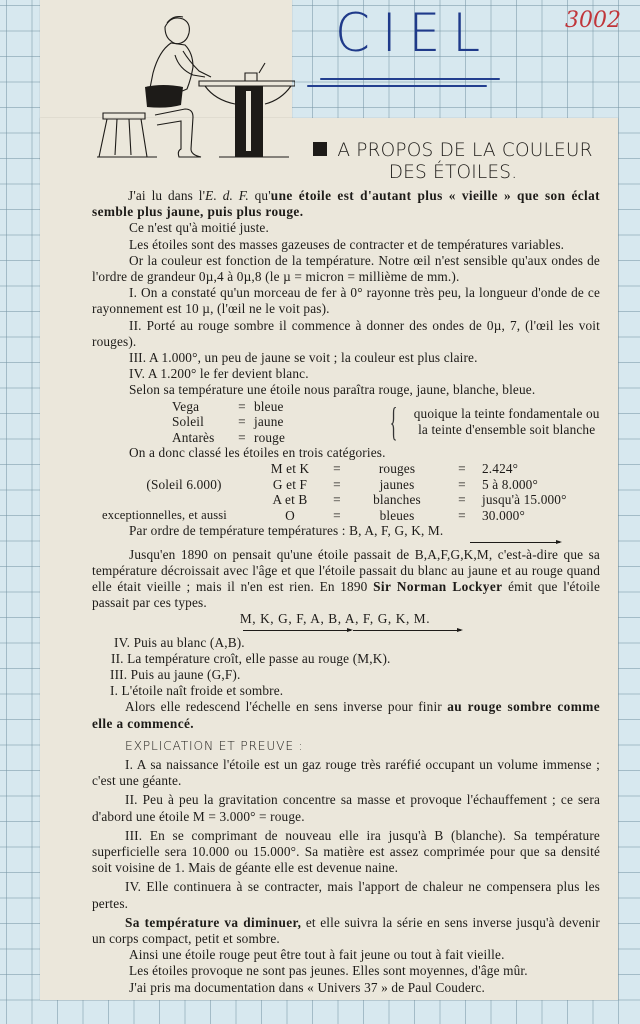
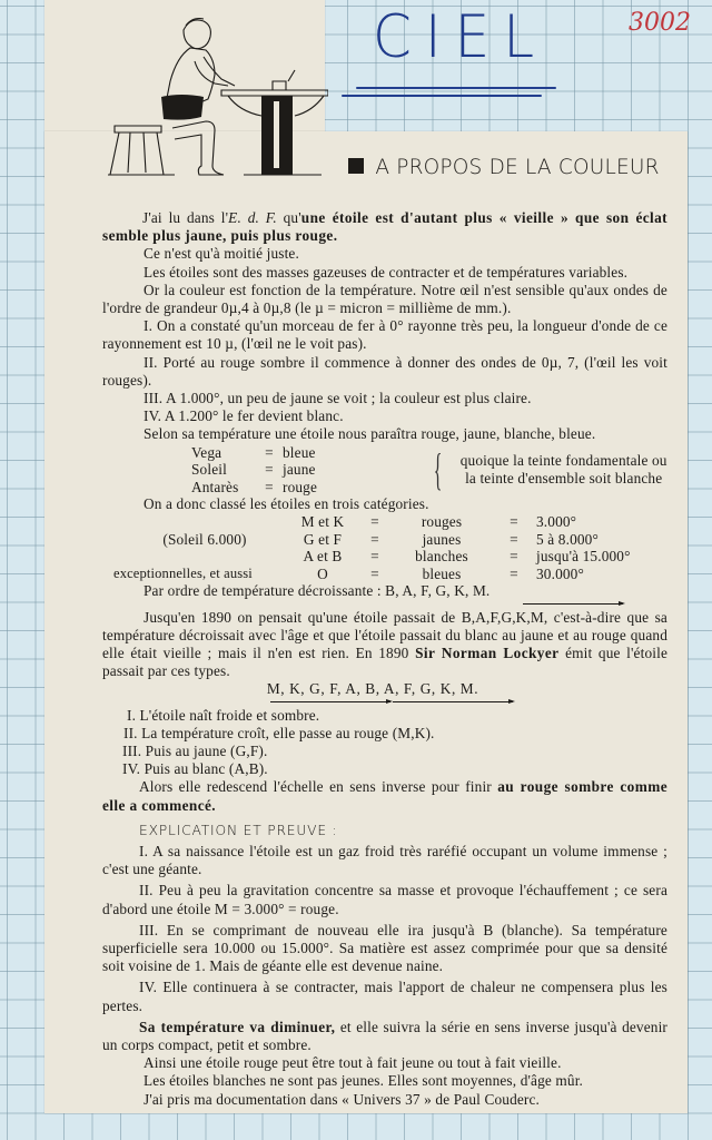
  CIEL
  3002
  A PROPOS DE LA COULEUR
- DES ÉTOILES.
  J'ai lu dans l'E. d. F. qu'une étoile est d'autant plus « vieille » que son éclat semble plus jaune, puis plus rouge.
  Ce n'est qu'à moitié juste.
  Les étoiles sont des masses gazeuses de contracter et de températures variables.
  Or la couleur est fonction de la température. Notre œil n'est sensible qu'aux ondes de l'ordre de grandeur 0µ,4 à 0µ,8 (le µ = micron = millième de mm.).
  I. On a constaté qu'un morceau de fer à 0° rayonne très peu, la longueur d'onde de ce rayonnement est 10 µ, (l'œil ne le voit pas).
  II. Porté au rouge sombre il commence à donner des ondes de 0µ, 7, (l'œil les voit rouges).
  III. A 1.000°, un peu de jaune se voit ; la couleur est plus claire.
  IV. A 1.200° le fer devient blanc.
  Selon sa température une étoile nous paraîtra rouge, jaune, blanche, bleue.
  Vega
  =
  bleue
  Soleil
  =
  jaune
  Antarès
  =
  rouge
  {
  quoique la teinte fondamentale ou la teinte d'ensemble soit blanche
  On a donc classé les étoiles en trois catégories.
  M et K
  =
  rouges
  =
- 2.424°
+ 3.000°
  (Soleil 6.000)
  G et F
  =
  jaunes
  =
  5 à 8.000°
  A et B
  =
  blanches
  =
  jusqu'à 15.000°
  exceptionnelles, et aussi
  O
  =
  bleues
  =
  30.000°
- Par ordre de température températures : B, A, F, G, K, M.
+ Par ordre de température décroissante : B, A, F, G, K, M.
  Jusqu'en 1890 on pensait qu'une étoile passait de B,A,F,G,K,M, c'est-à-dire que sa température décroissait avec l'âge et que l'étoile passait du blanc au jaune et au rouge quand elle était vieille ; mais il n'en est rien. En 1890 Sir Norman Lockyer émit que l'étoile passait par ces types.
  M, K, G, F, A, B, A, F, G, K, M.
- IV. Puis au blanc (A,B).
+ I. L'étoile naît froide et sombre.
  II. La température croît, elle passe au rouge (M,K).
  III. Puis au jaune (G,F).
- I. L'étoile naît froide et sombre.
+ IV. Puis au blanc (A,B).
  Alors elle redescend l'échelle en sens inverse pour finir au rouge sombre comme elle a commencé.
  EXPLICATION ET PREUVE :
- I. A sa naissance l'étoile est un gaz rouge très raréfié occupant un volume immense ; c'est une géante.
+ I. A sa naissance l'étoile est un gaz froid très raréfié occupant un volume immense ; c'est une géante.
  II. Peu à peu la gravitation concentre sa masse et provoque l'échauffement ; ce sera d'abord une étoile M = 3.000° = rouge.
  III. En se comprimant de nouveau elle ira jusqu'à B (blanche). Sa température superficielle sera 10.000 ou 15.000°. Sa matière est assez comprimée pour que sa densité soit voisine de 1. Mais de géante elle est devenue naine.
  IV. Elle continuera à se contracter, mais l'apport de chaleur ne compensera plus les pertes.
  Sa température va diminuer, et elle suivra la série en sens inverse jusqu'à devenir un corps compact, petit et sombre.
  Ainsi une étoile rouge peut être tout à fait jeune ou tout à fait vieille.
- Les étoiles provoque ne sont pas jeunes. Elles sont moyennes, d'âge mûr.
+ Les étoiles blanches ne sont pas jeunes. Elles sont moyennes, d'âge mûr.
  J'ai pris ma documentation dans « Univers 37 » de Paul Couderc.
